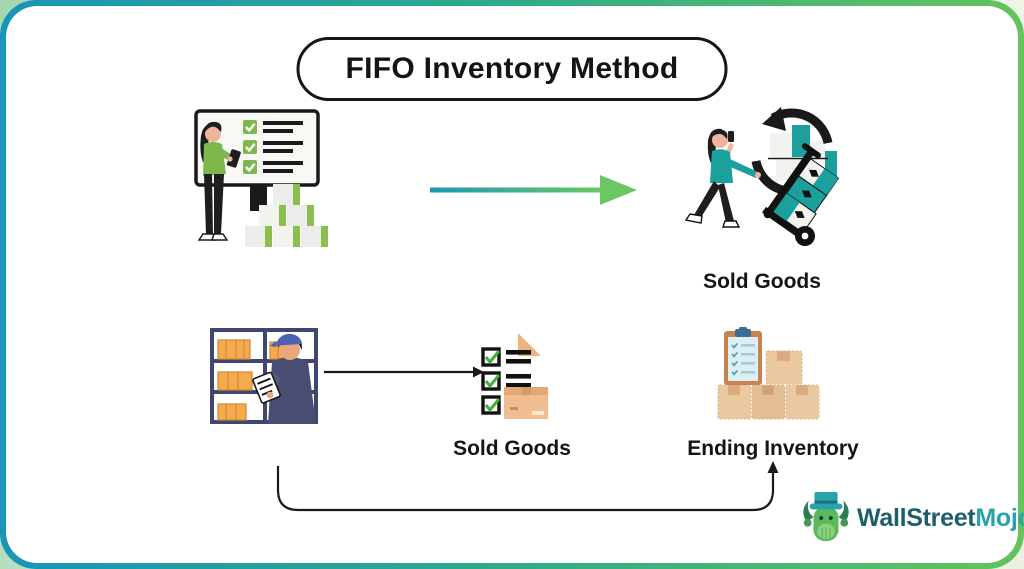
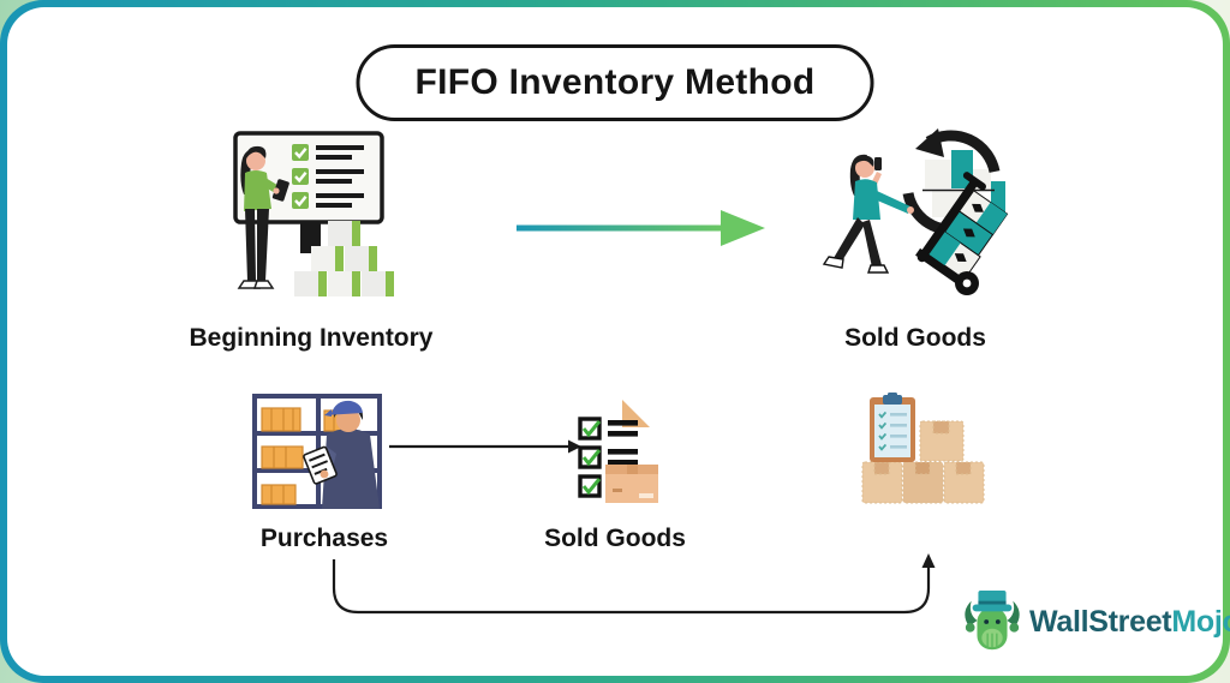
  FIFO Inventory Method
+ Beginning Inventory
  Sold Goods
+ Purchases
  Sold Goods
- Ending Inventory
  WallStreetMoj
